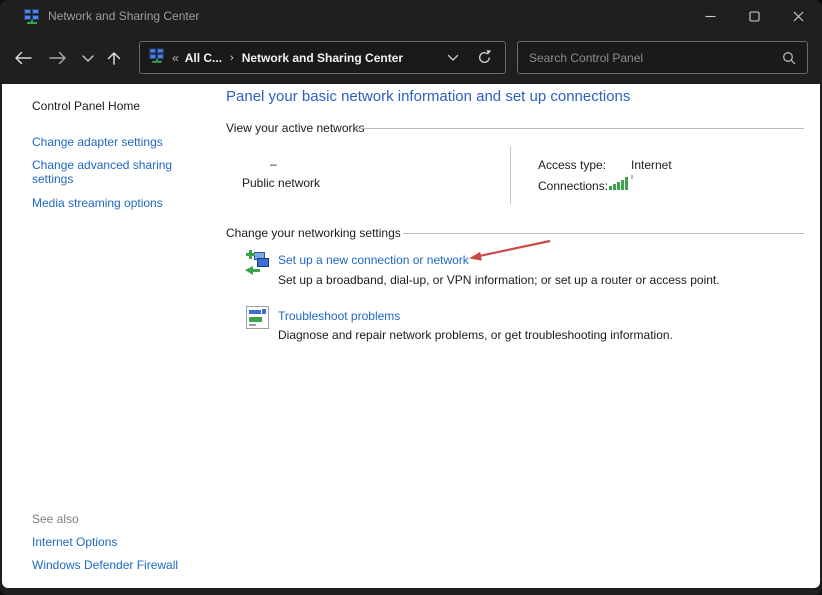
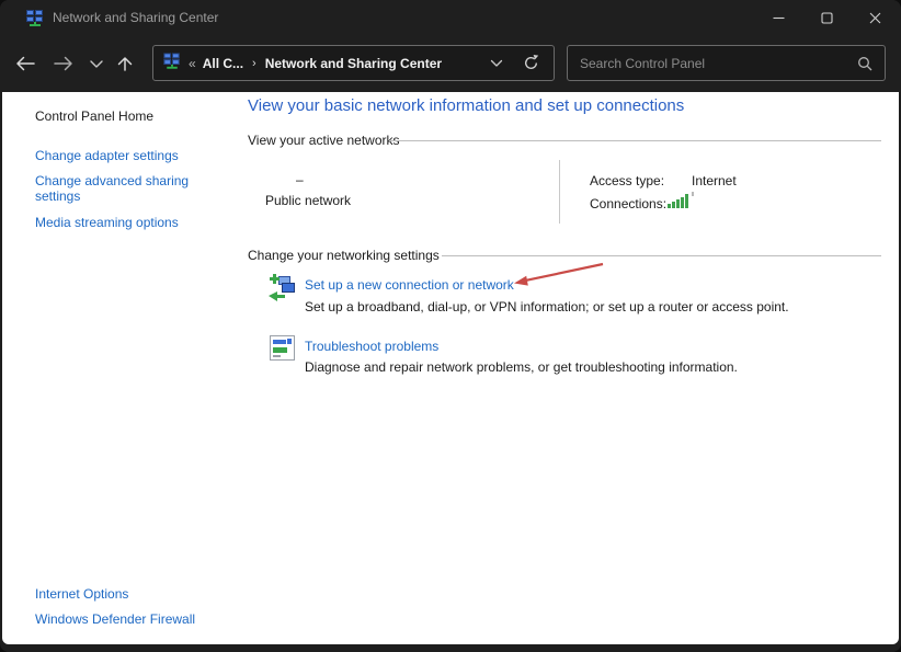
  Network and Sharing Center
  «
  All C...
  ›
  Network and Sharing Center
  Search Control Panel
  Control Panel Home
  Change adapter settings
  Change advanced sharing settings
  Media streaming options
- See also
  Internet Options
  Windows Defender Firewall
- Panel your basic network information and set up connections
+ View your basic network information and set up connections
  View your active networ
  –
  Public network
  Access type:
  Internet
  Connections:
  Change your networking settings
  Set up a new connection or network
  Set up a broadband, dial-up, or VPN information; or set up a router or access point.
  Troubleshoot problems
  Diagnose and repair network problems, or get troubleshooting information.
